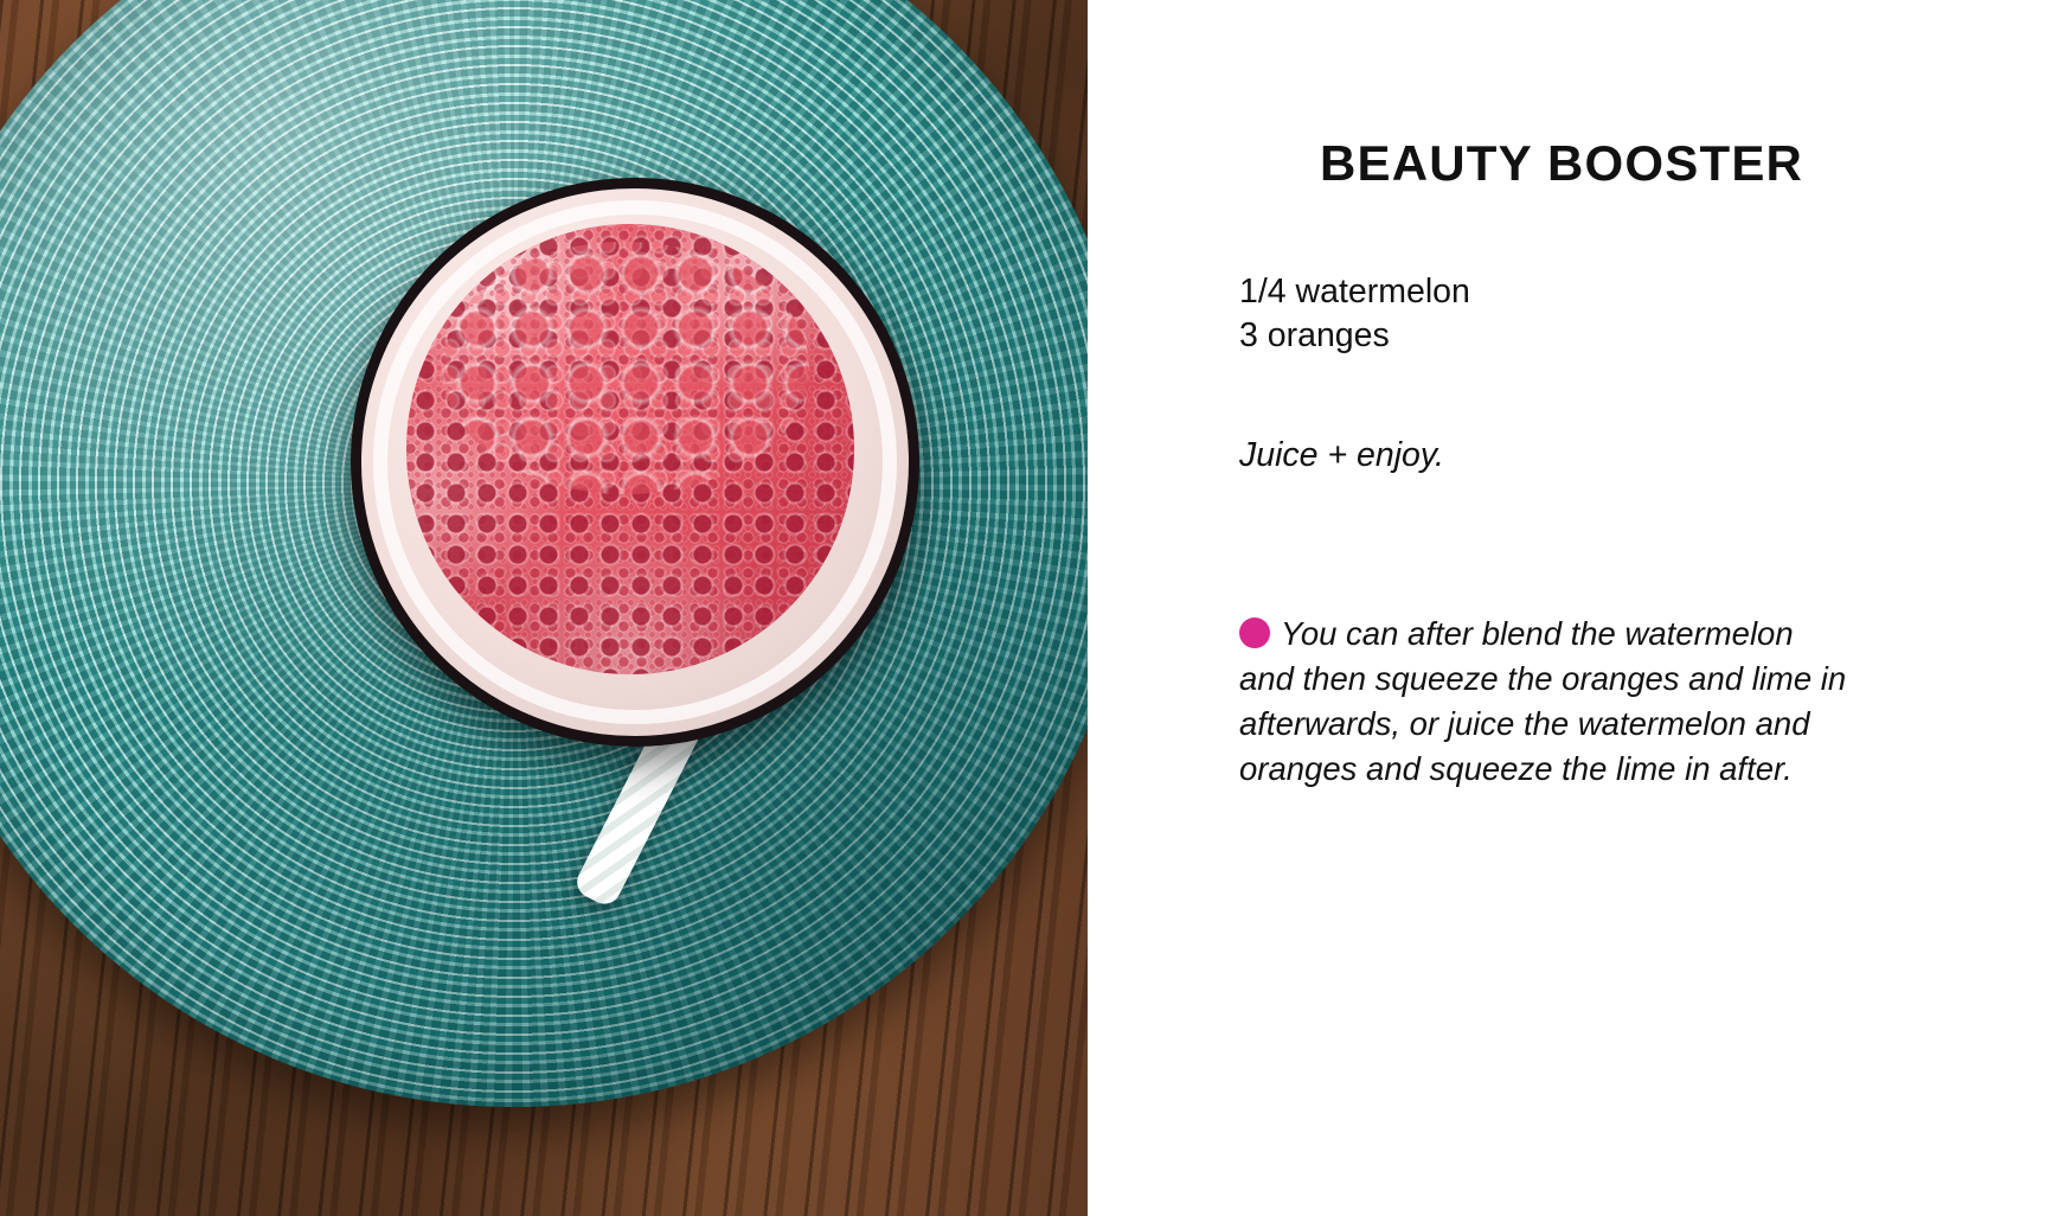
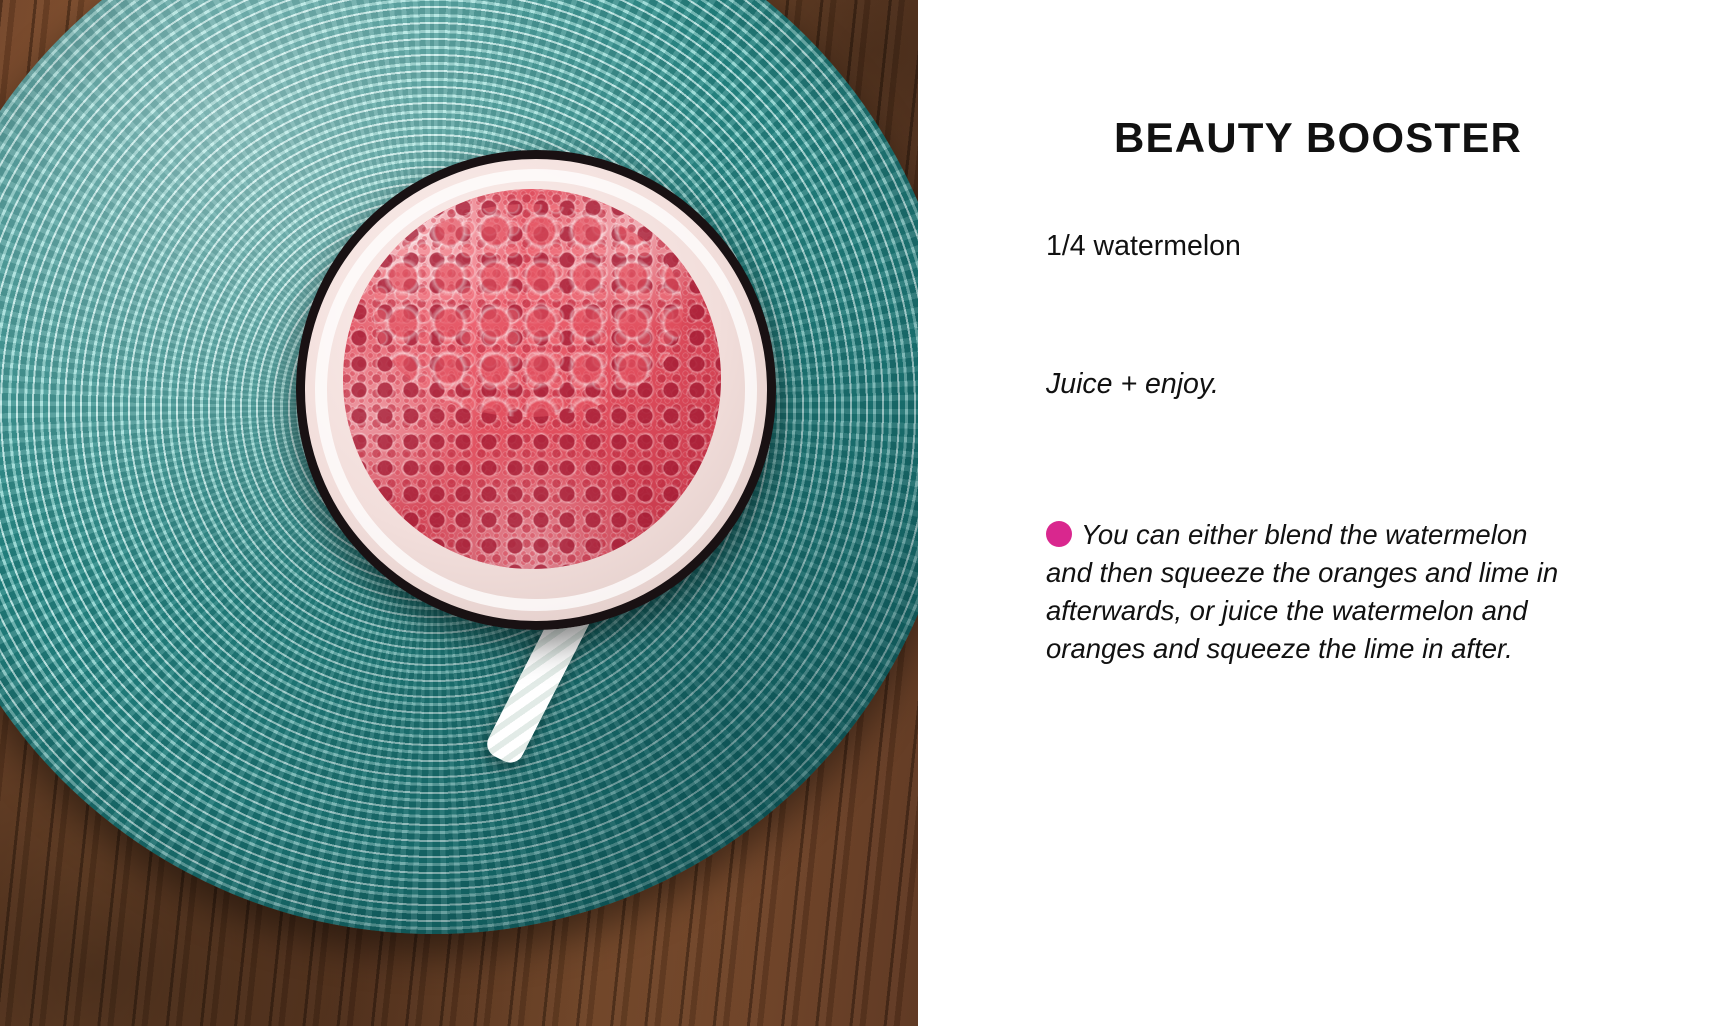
  BEAUTY BOOSTER
  1/4 watermelon
- 3 oranges
  Juice + enjoy.
- You can after blend the watermelon and then squeeze the oranges and lime in afterwards, or juice the watermelon and oranges and squeeze the lime in after.
+ You can either blend the watermelon and then squeeze the oranges and lime in afterwards, or juice the watermelon and oranges and squeeze the lime in after.
